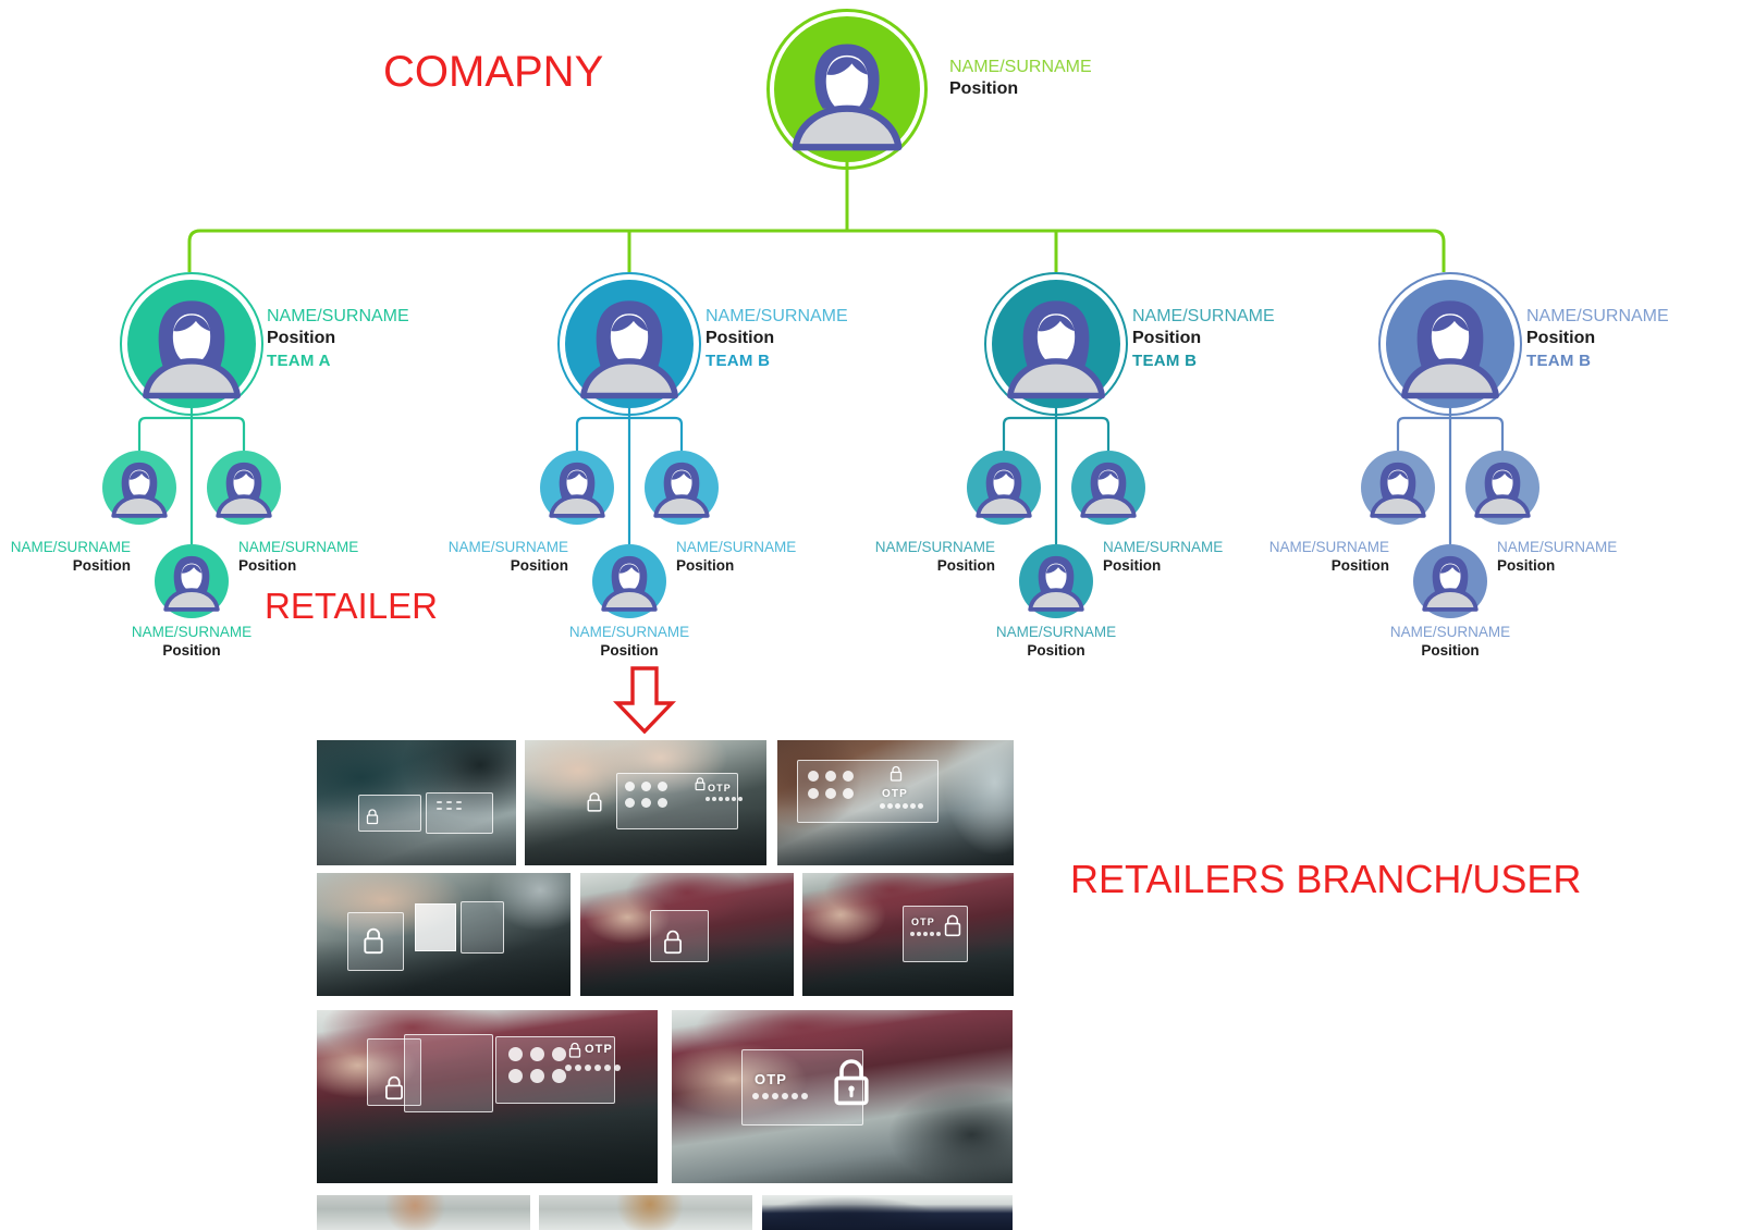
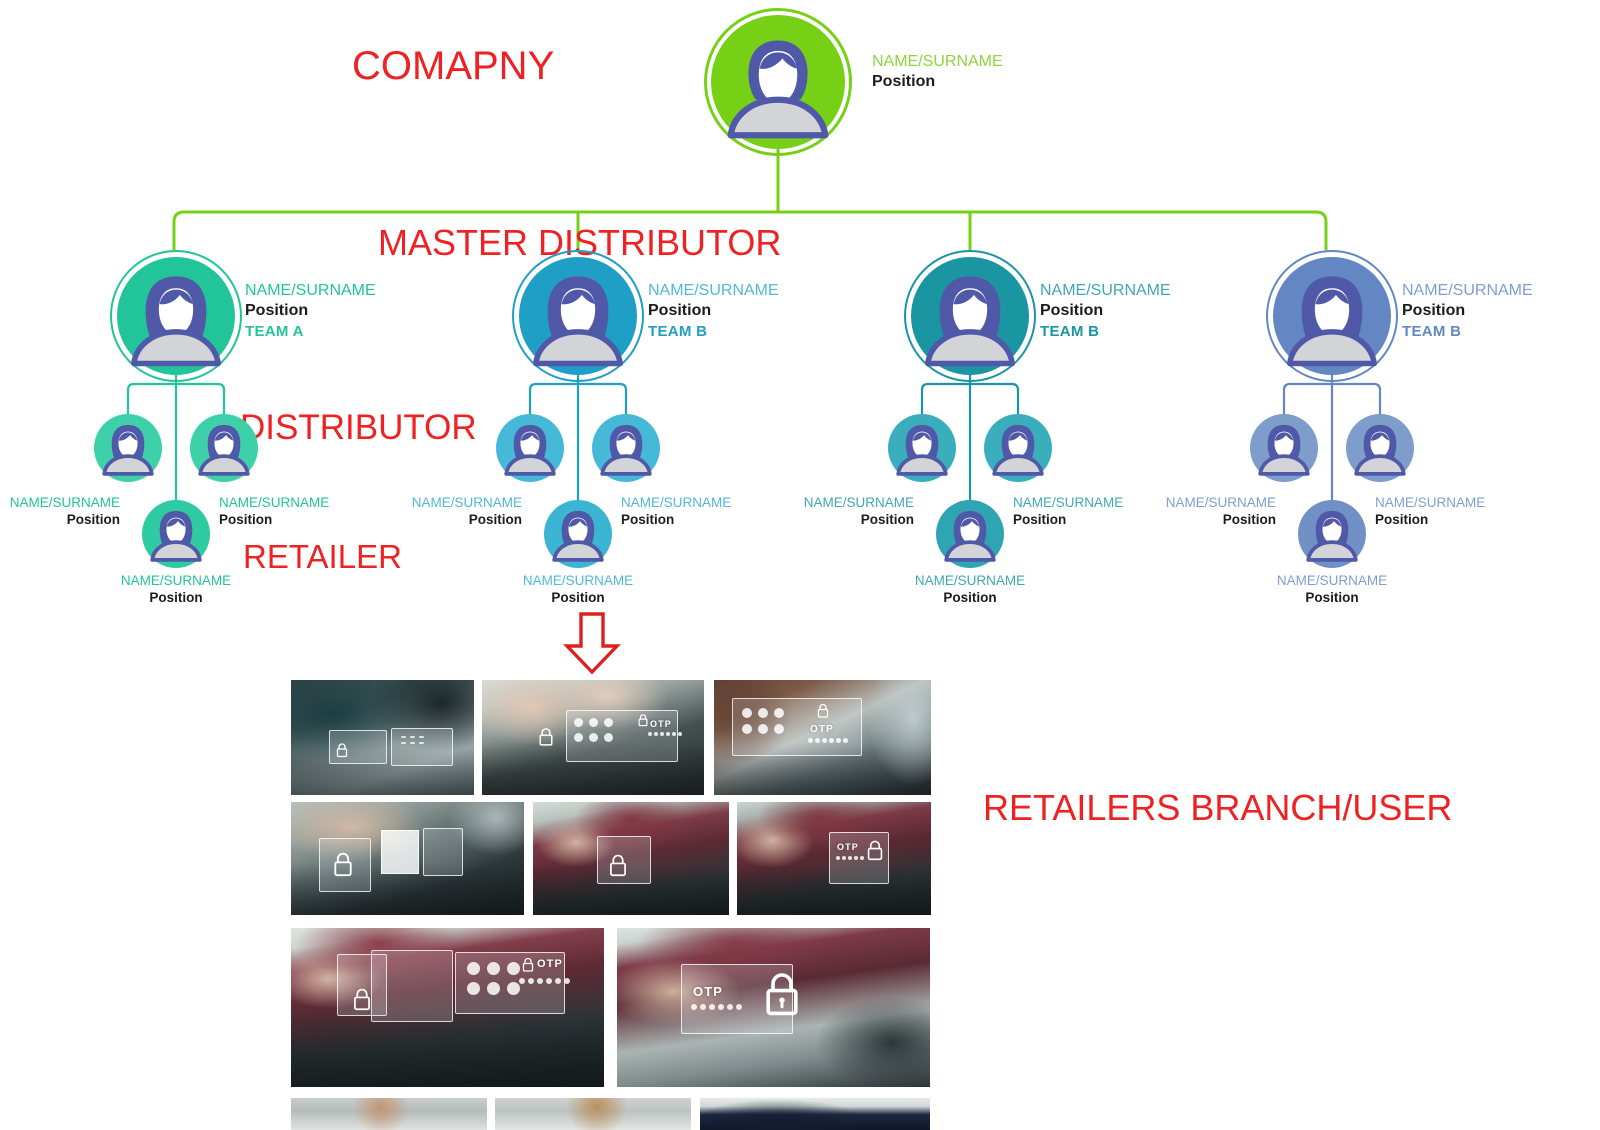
  COMAPNY
+ MASTER DISTRIBUTOR
+ DISTRIBUTOR
  RETAILER
  RETAILERS BRANCH/USER
  NAME/SURNAME
  Position
  NAME/SURNAME
  Position
  TEAM A
  NAME/SURNAME
  Position
  NAME/SURNAME
  Position
  NAME/SURNAME
  Position
  NAME/SURNAME
  Position
  TEAM B
  NAME/SURNAME
  Position
  NAME/SURNAME
  Position
  NAME/SURNAME
  Position
  NAME/SURNAME
  Position
  TEAM B
  NAME/SURNAME
  Position
  NAME/SURNAME
  Position
  NAME/SURNAME
  Position
  NAME/SURNAME
  Position
  TEAM B
  NAME/SURNAME
  Position
  NAME/SURNAME
  Position
  NAME/SURNAME
  Position
  OTP
  OTP
  OTP
  OTP
  OTP
